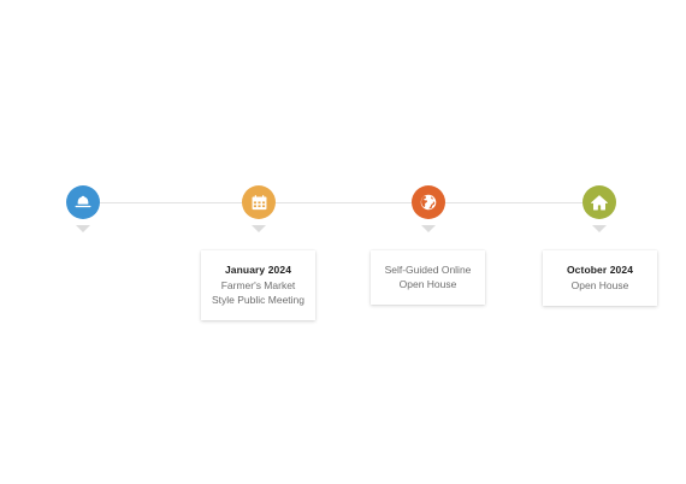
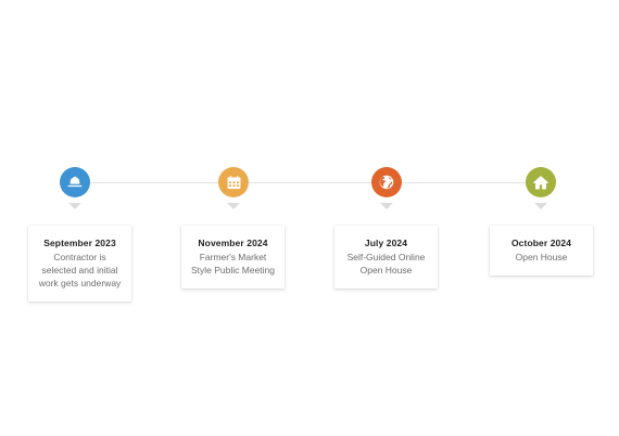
+ September 2023
+ Contractor is selected and initial work gets underway
- January 2024
+ November 2024
  Farmer's Market Style Public Meeting
+ July 2024
  Self-Guided Online Open House
  October 2024
  Open House
